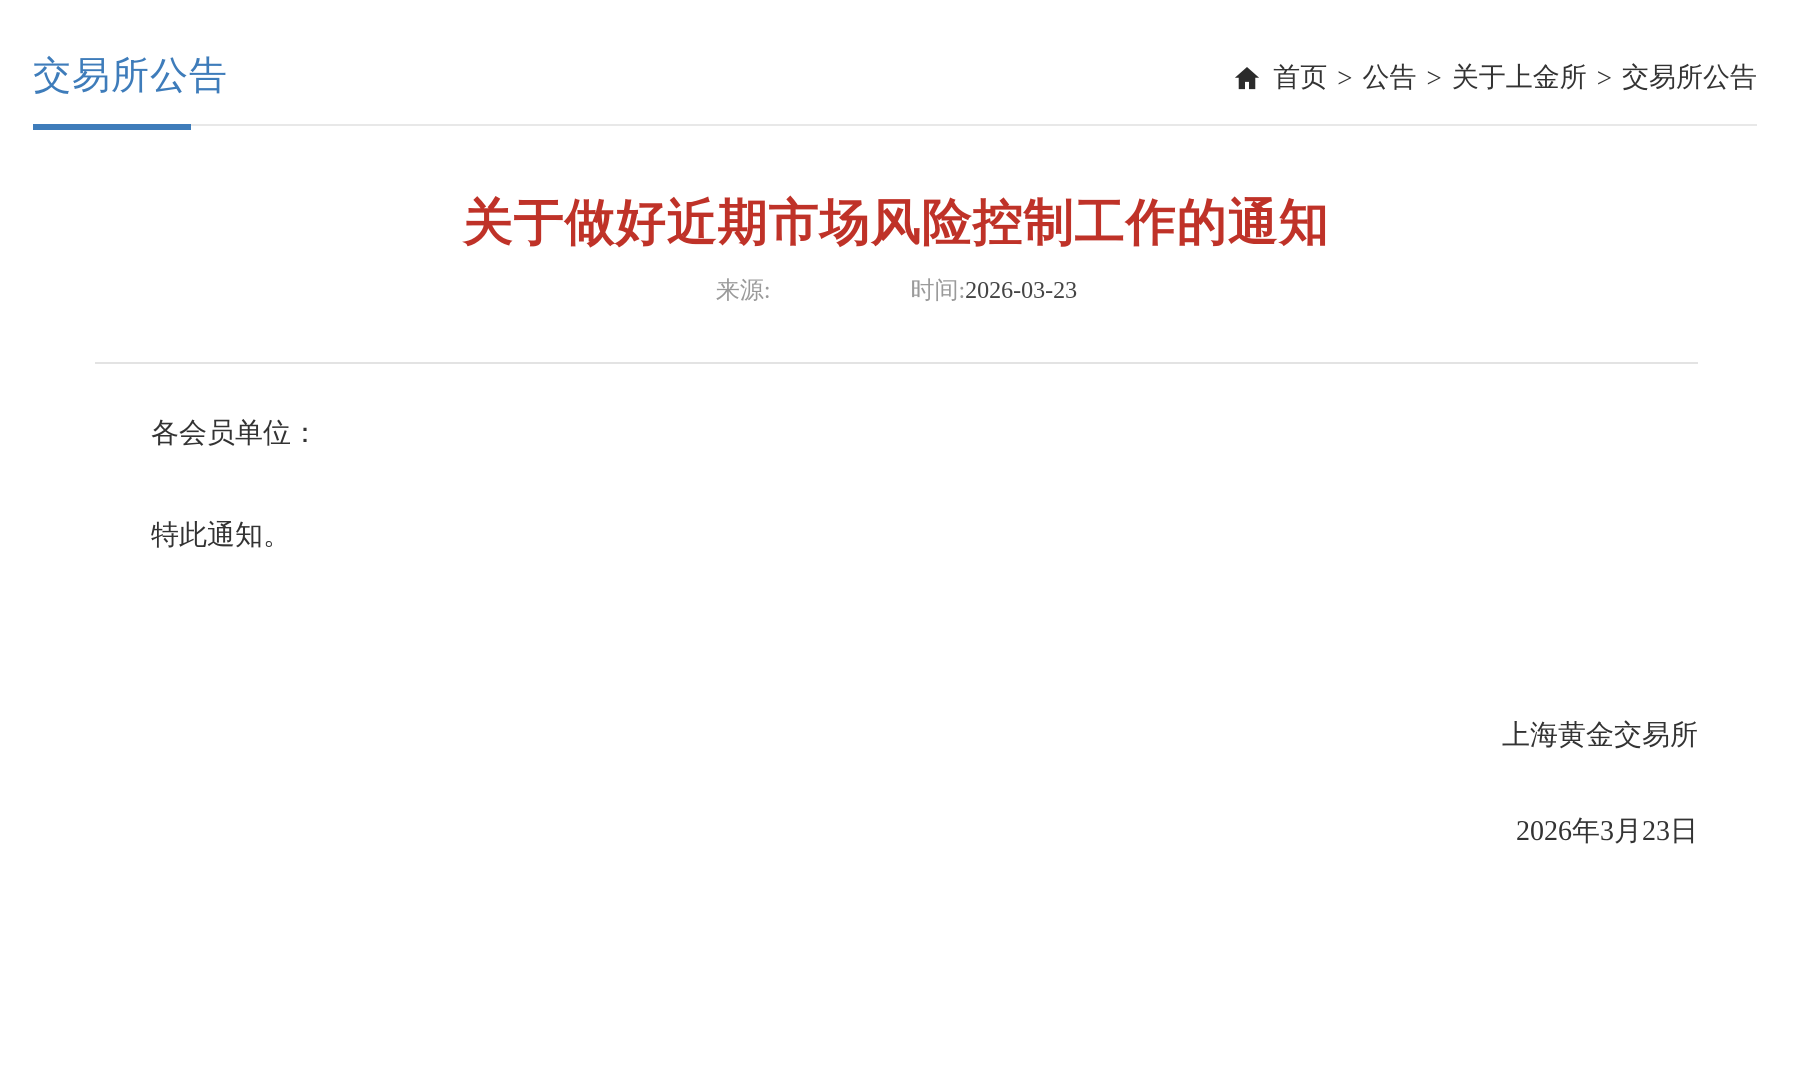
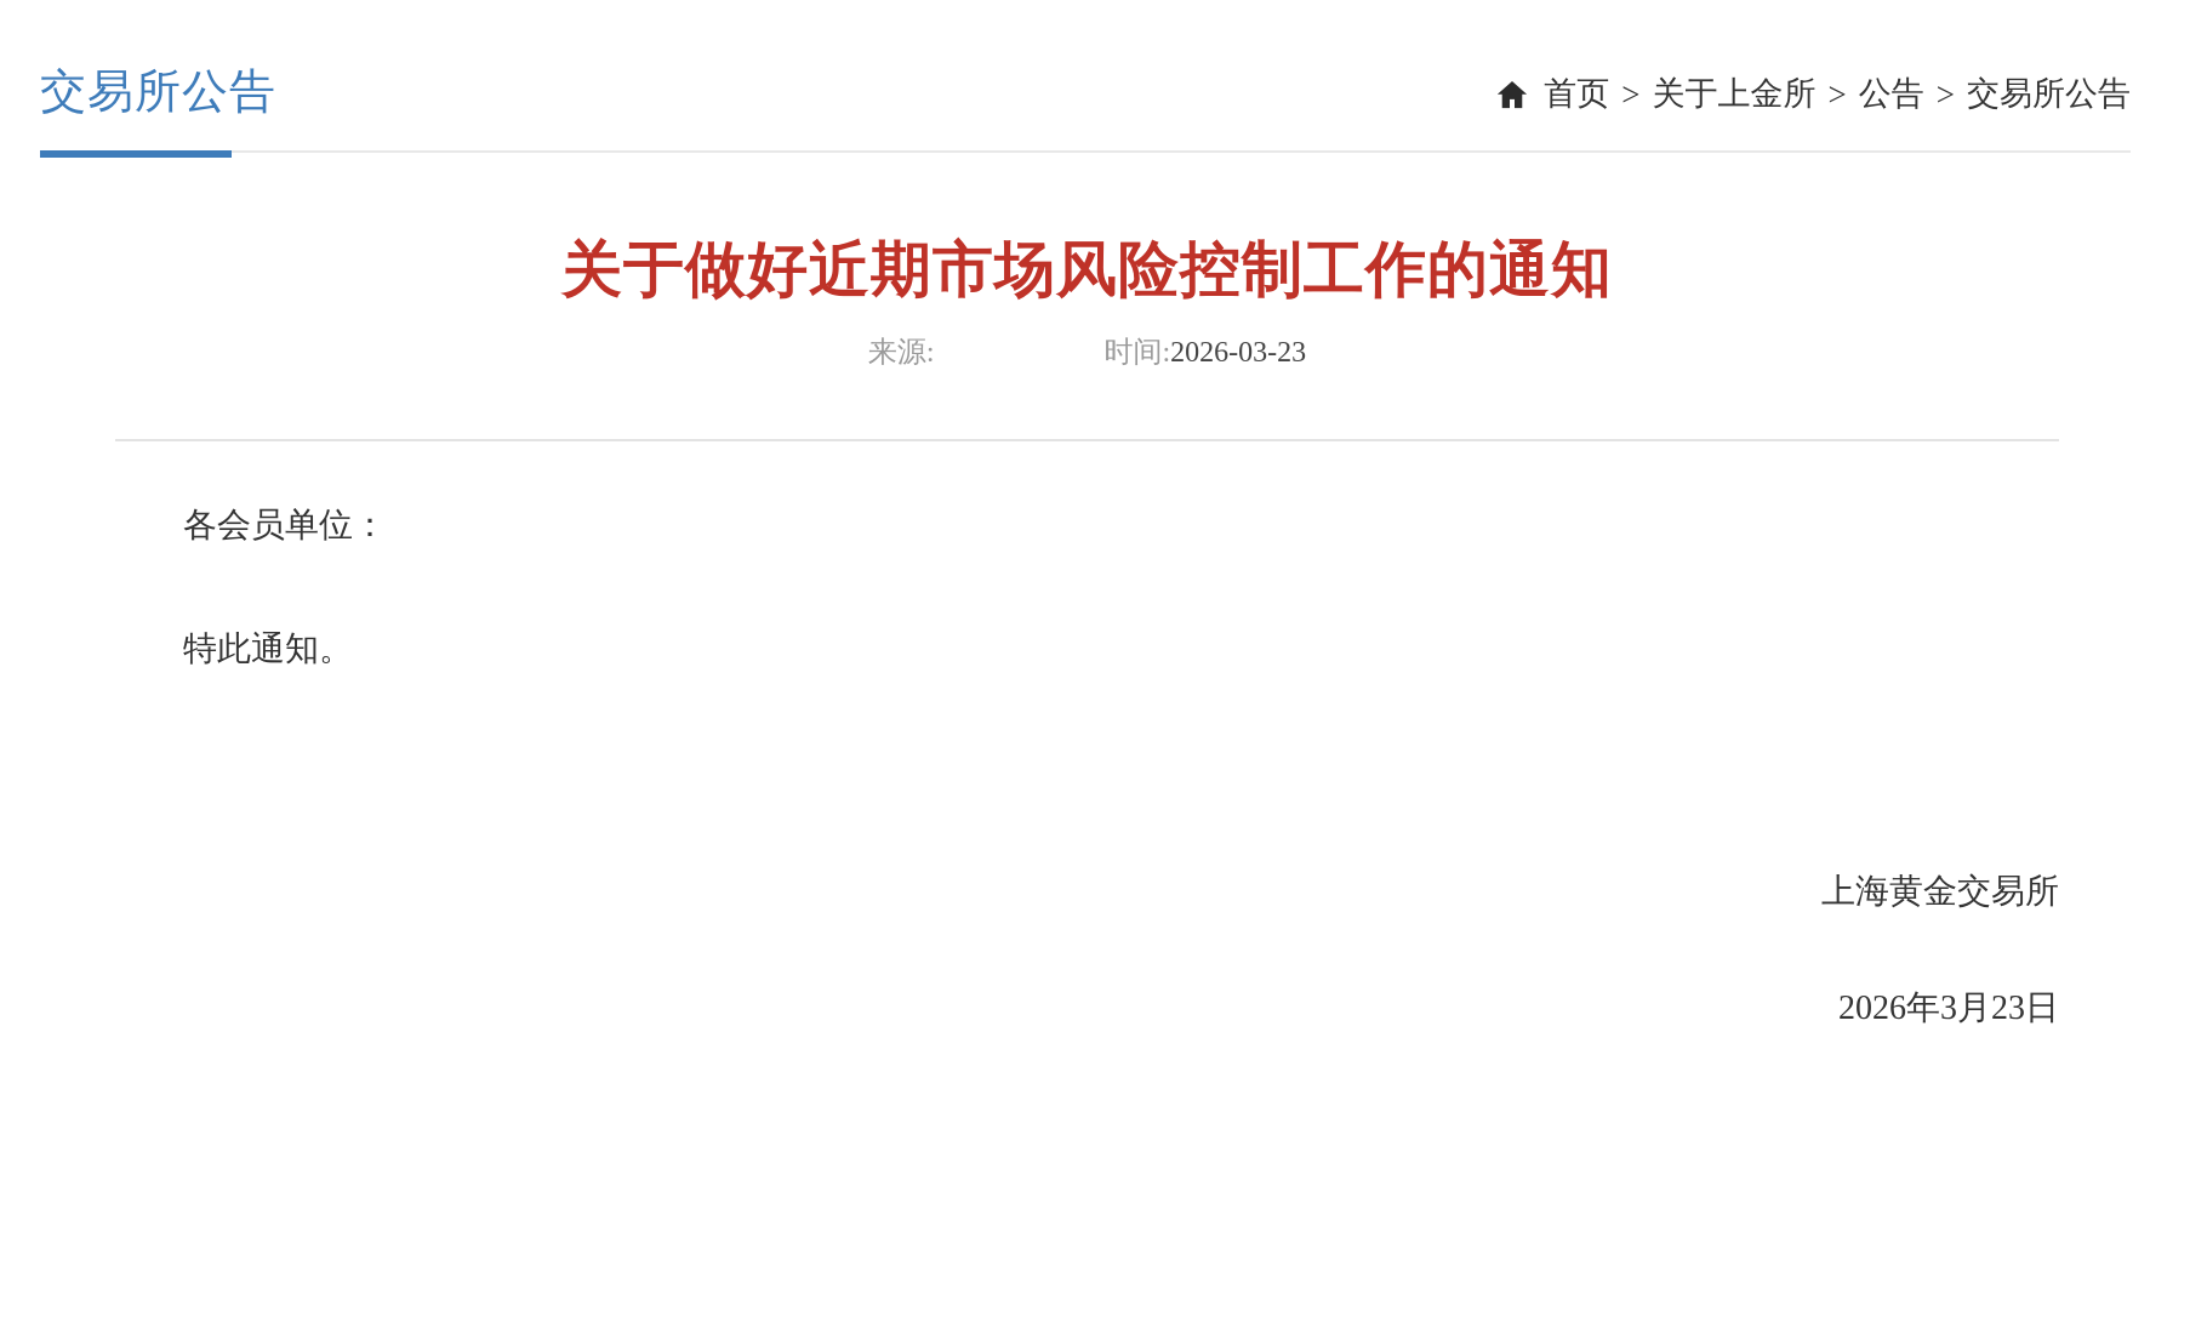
  交易所公告
  首页
  >
- 公告
+ 关于上金所
  >
- 关于上金所
+ 公告
  >
  交易所公告
  关于做好近期市场风险控制工作的通知
  来源: 时间:2026-03-23
  各会员单位：
  特此通知。
  上海黄金交易所
  2026年3月23日
